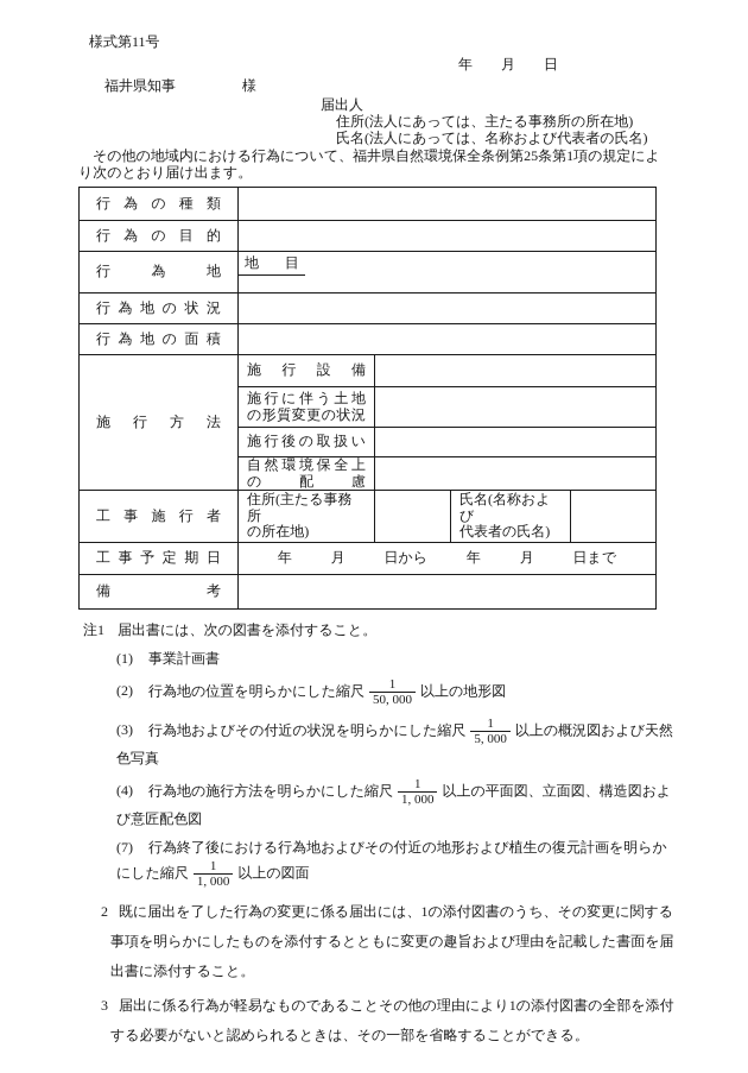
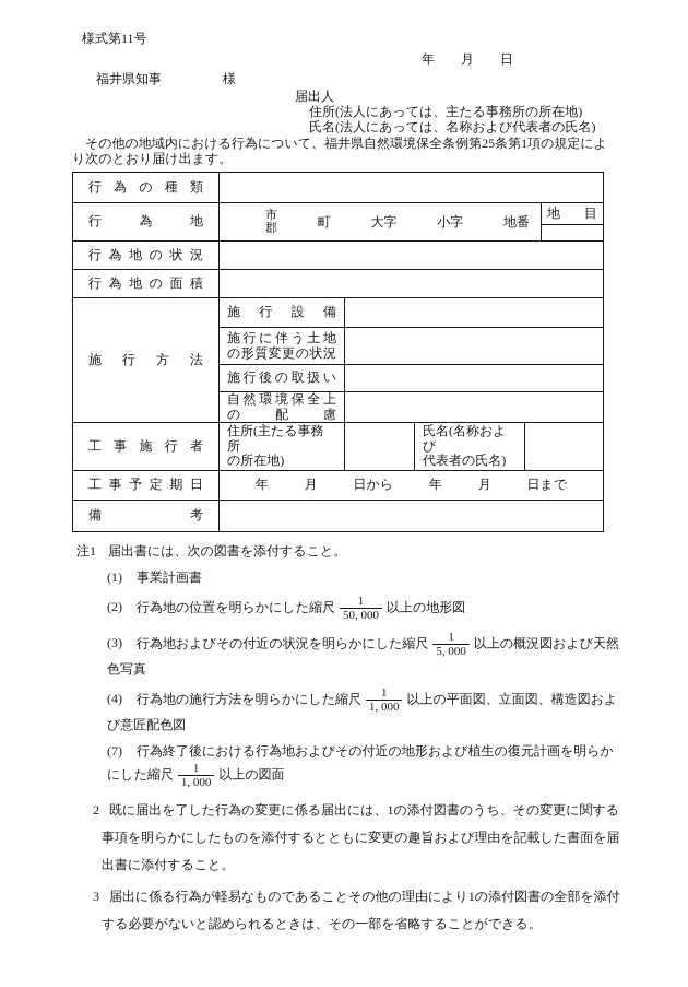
  様式第11号
  年 月 日
  福井県知事 様
  届出人
  住所(法人にあっては、主たる事務所の所在地)
  氏名(法人にあっては、名称および代表者の氏名)
  その他の地域内における行為について、福井県自然環境保全条例第25条第1項の規定により次のとおり届け出ます。
  行為の種類
- 行為の目的
  行為地
+ 市
+ 郡
+ 町
+ 大字
+ 小字
+ 地番
  地目
  行為地の状況
  行為地の面積
  施行方法
  施行設備
  施行に伴う土地
  の形質変更の状況
  施行後の取扱い
  自然環境保全上
  の配慮
  工事施行者
  住所(主たる事務所
  の所在地)
  氏名(名称および
  代表者の氏名)
  工事予定期日
  年
  月
  日から
  年
  月
  日まで
  備考
  注1 届出書には、次の図書を添付すること。
  (1) 事業計画書
  (2) 行為地の位置を明らかにした縮尺
  1
  50, 000
  以上の地形図
  (3) 行為地およびその付近の状況を明らかにした縮尺
  1
  5, 000
  以上の概況図および天然色写真
  (4) 行為地の施行方法を明らかにした縮尺
  1
  1, 000
  以上の平面図、立面図、構造図および意匠配色図
  (7) 行為終了後における行為地およびその付近の地形および植生の復元計画を明らかにした縮尺
  1
  1, 000
  以上の図面
  2 既に届出を了した行為の変更に係る届出には、1の添付図書のうち、その変更に関する事項を明らかにしたものを添付するとともに変更の趣旨および理由を記載した書面を届出書に添付すること。
  3 届出に係る行為が軽易なものであることその他の理由により1の添付図書の全部を添付する必要がないと認められるときは、その一部を省略することができる。
